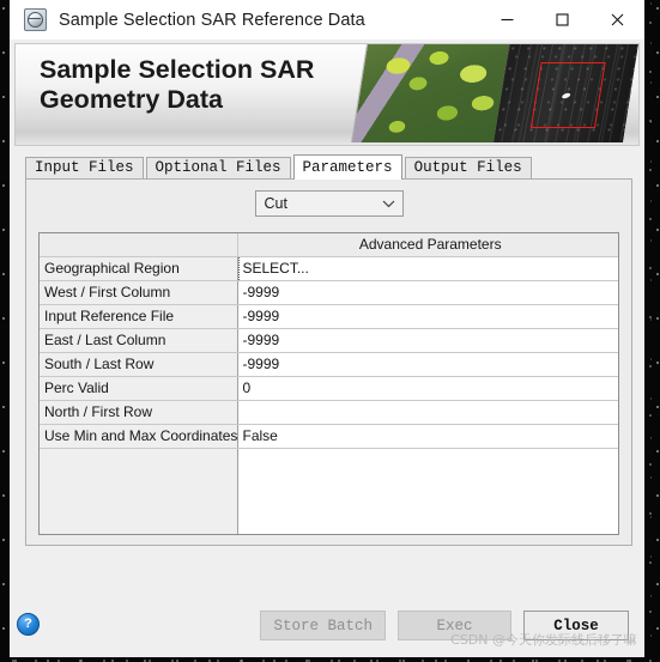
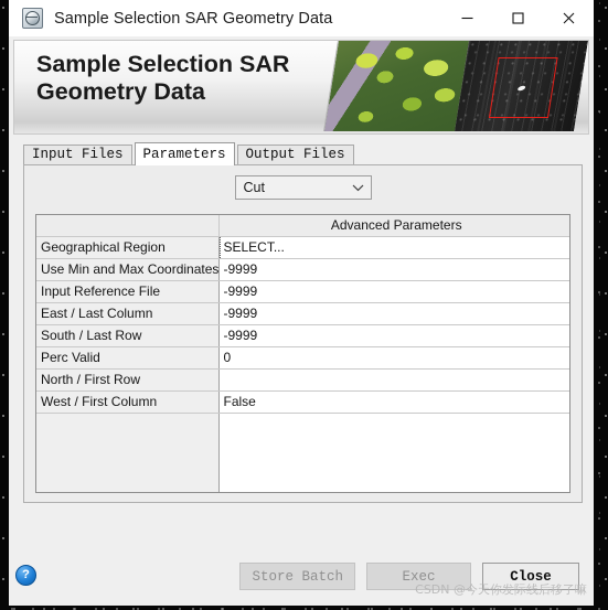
- Sample Selection SAR Reference Data
+ Sample Selection SAR Geometry Data
  Sample Selection SAR
  Geometry Data
  Input Files
- Optional Files
  Parameters
  Output Files
  Cut
  	Advanced Parameters
  Geographical Region	SELECT...
- West / First Column	-9999
+ Use Min and Max Coordinates	-9999
  Input Reference File	-9999
  East / Last Column	-9999
  South / Last Row	-9999
  Perc Valid	0
  North / First Row
- Use Min and Max Coordinates	False
+ West / First Column	False
  ?
  Store Batch
  Exec
  Close
  CSDN @今天你发际线后移了嘛
